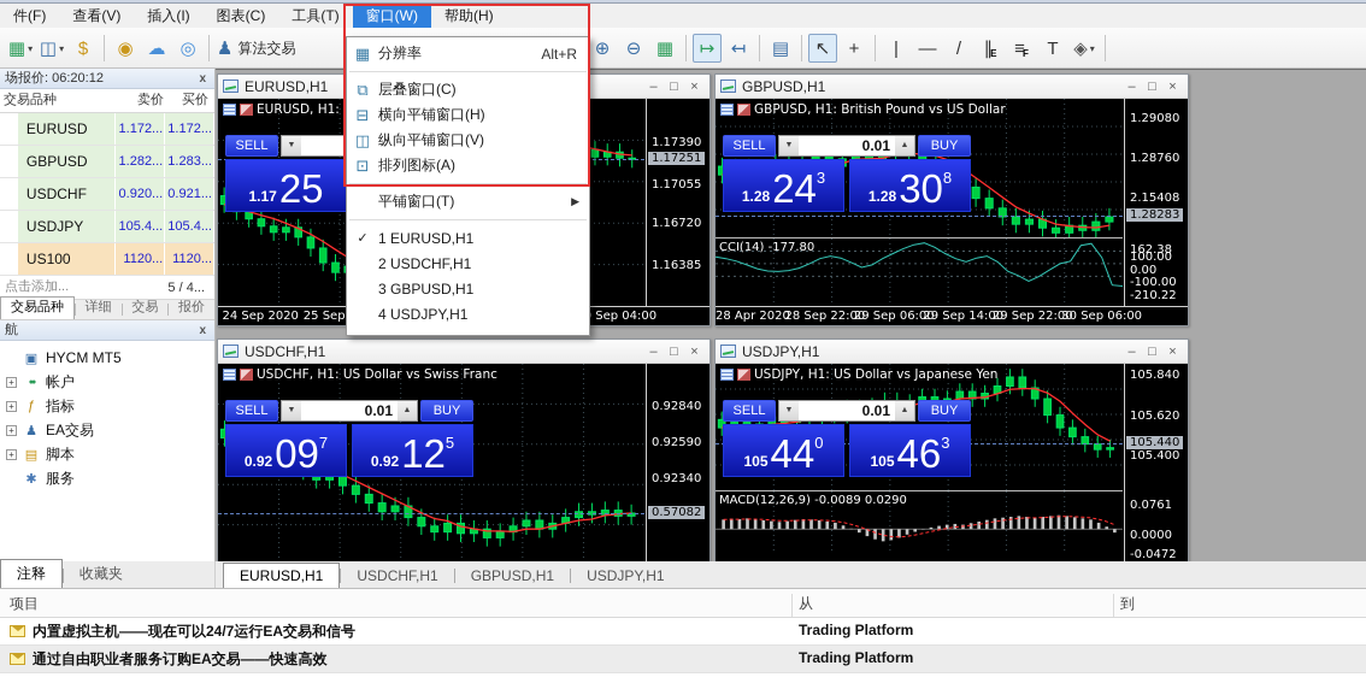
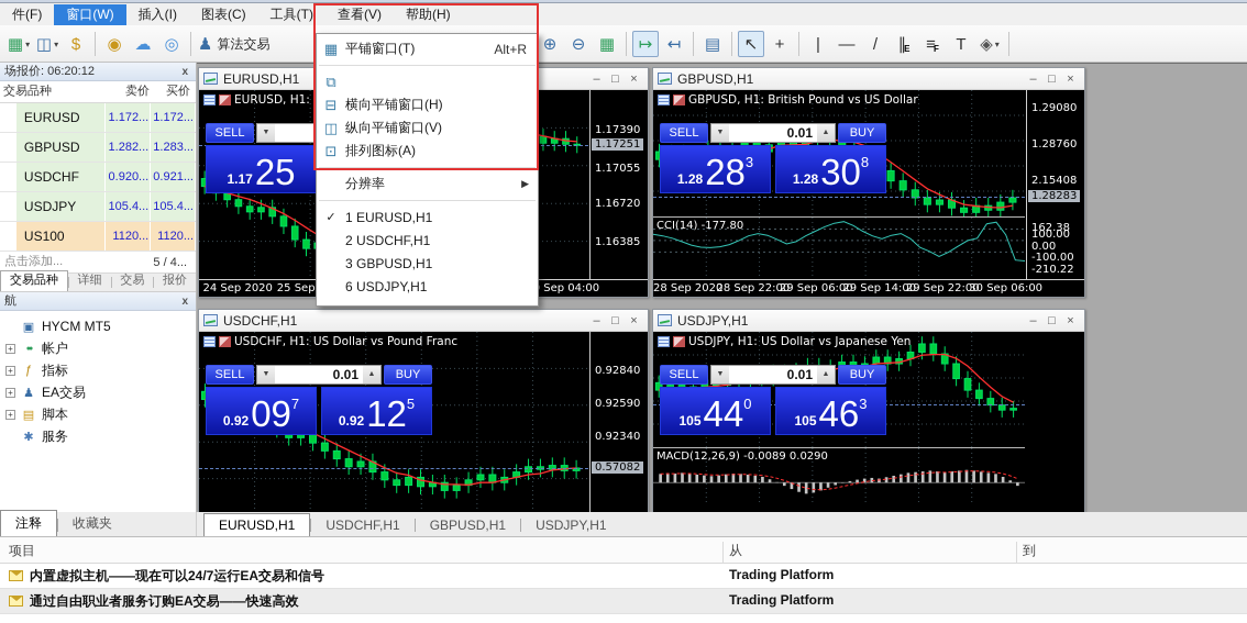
  件(F)
- 查看(V)
+ 窗口(W)
  插入(I)
  图表(C)
  工具(T)
- 窗口(W)
+ 查看(V)
  帮助(H)
  ▦
  ▾
  ◫
  ▾
  $
  ◉
  ☁
  ◎
  ♟
  算法交易
  ⊕
  ⊖
  ▦
  ↦
  ↤
  ▤
  ↖
  +
  |
  —
  /
  ∥
  E
  ≡
  F
  T
  ◈
  ▾
  场报价: 06:20:12
  x
  交易品种
  卖价
  买价
  EURUSD
  1.172...
  1.172...
  GBPUSD
  1.282...
  1.283...
  USDCHF
  0.920...
  0.921...
  USDJPY
  105.4...
  105.4...
  US100
  1120...
  1120...
  点击添加...
  5 / 4...
  交易品种
  详细
  交易
  报价
  航
  x
  ▣
  HYCM MT5
  +
  帐户
  +
  ƒ
  指标
  +
  ♟
  EA交易
  +
  ▤
  脚本
  ✱
  服务
  EURUSD,H1
  –
  □
  ×
  SELL
  1.17
  25
  1.17390
  1.17055
  1.16720
  1.16385
  1.17251
  24 Sep 2020
  Sep 04:00
  GBPUSD,H1
  –
  □
  ×
  GBPUSD, H1: British Pound vs US Dollar
  SELL
  0.01
  BUY
  1.28
- 24
+ 28
  3
  1.28
  30
  8
  1.29080
  1.28760
  2.15408
  1.28283
  162.38
  100.00
  0.00
  -100.00
  -210.22
  CCI(14) -177.80
- 28 Apr 2020
+ 28 Sep 2020
  28 Sep 22:00
  29 Sep 06:00
  29 Sep 14:00
  29 Sep 22:00
  30 Sep 06:00
  USDCHF,H1
  –
  □
  ×
- USDCHF, H1: US Dollar vs Swiss Franc
+ USDCHF, H1: US Dollar vs Pound Franc
  SELL
  0.01
  BUY
  0.92
  09
  7
  0.92
  12
  5
  0.92840
  0.92590
  0.92340
  0.57082
  USDJPY,H1
  –
  □
  ×
  USDJPY, H1: US Dollar vs Japanese Yen
  SELL
  0.01
  BUY
  105
  44
  0
  105
  46
  3
- 105.840
- 105.620
- 105.400
- 105.440
- 0.0761
- 0.0000
- -0.0472
  MACD(12,26,9) -0.0089 0.0290
  注释
  收藏夹
  EURUSD,H1
  USDCHF,H1
  GBPUSD,H1
  USDJPY,H1
  项目
  从
  到
  内置虚拟主机——现在可以24/7运行EA交易和信号
  Trading Platform
  通过自由职业者服务订购EA交易——快速高效
  Trading Platform
  ▦
- 分辨率
+ 平铺窗口(T)
  Alt+R
  ⧉
- 层叠窗口(C)
  ⊟
  横向平铺窗口(H)
  ◫
  纵向平铺窗口(V)
  ⊡
  排列图标(A)
- 平铺窗口(T)
+ 分辨率
  ▶
  ✓
  1 EURUSD,H1
  2 USDCHF,H1
  3 GBPUSD,H1
- 4 USDJPY,H1
+ 6 USDJPY,H1
